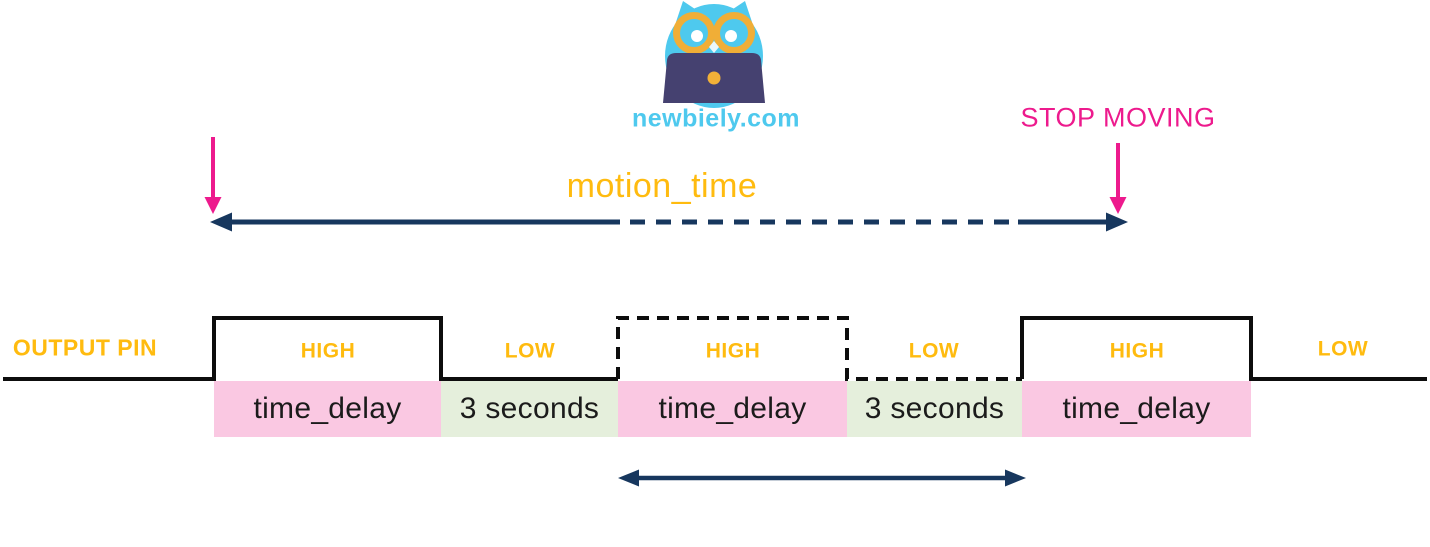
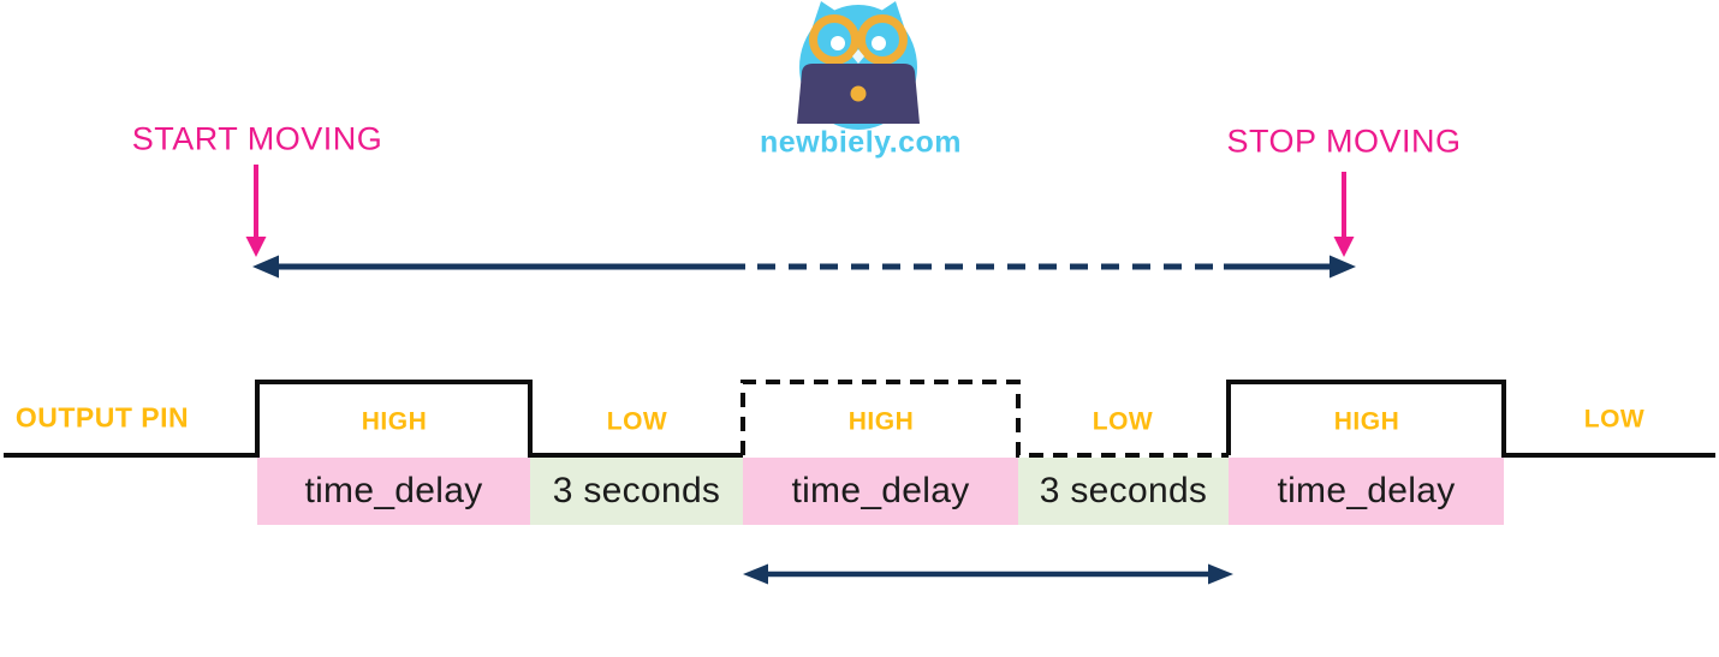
  time_delay
  3 seconds
  time_delay
  3 seconds
  time_delay
  newbiely.com
+ START MOVING
  STOP MOVING
- motion_time
  OUTPUT PIN
  HIGH
  LOW
  HIGH
  LOW
  HIGH
  LOW
